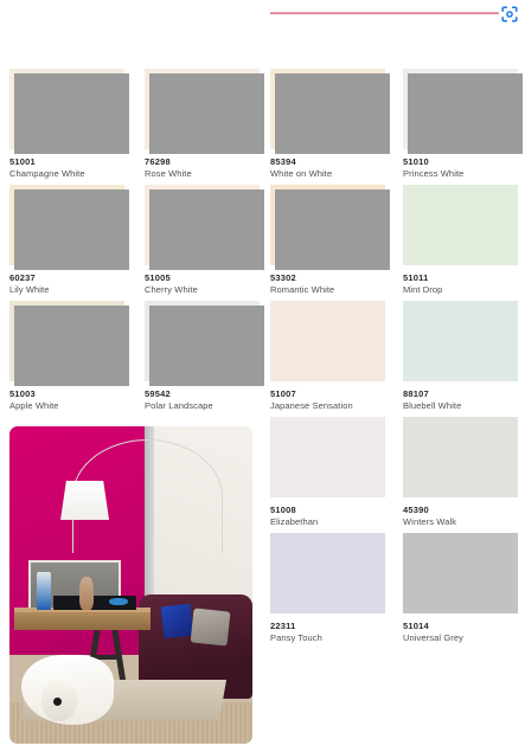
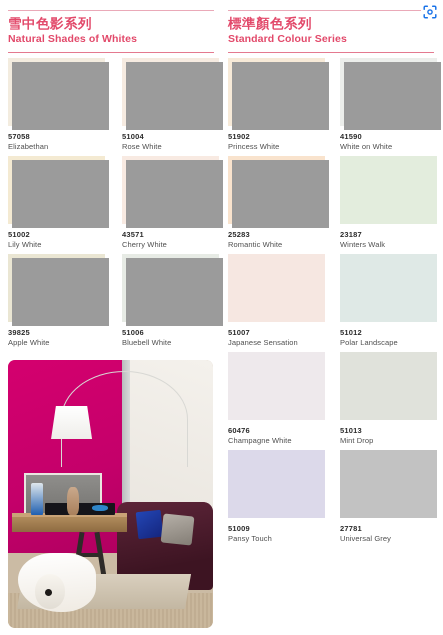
+ 雪中色影系列
+ Natural Shades of Whites
+ 標準顏色系列
+ Standard Colour Series
- 51001
+ 57058
- Champagne White
+ Elizabethan
- 76298
+ 51004
  Rose White
- 85394
+ 51902
- White on White
+ Princess White
- 51010
+ 41590
- Princess White
+ White on White
- 60237
+ 51002
  Lily White
- 51005
+ 43571
  Cherry White
- 53302
+ 25283
  Romantic White
- 51011
+ 23187
- Mint Drop
+ Winters Walk
- 51003
+ 39825
  Apple White
- 59542
+ 51006
- Polar Landscape
+ Bluebell White
  51007
  Japanese Sensation
- 88107
+ 51012
- Bluebell White
+ Polar Landscape
- 51008
+ 60476
- Elizabethan
+ Champagne White
- 45390
+ 51013
- Winters Walk
+ Mint Drop
- 22311
+ 51009
  Pansy Touch
- 51014
+ 27781
  Universal Grey
